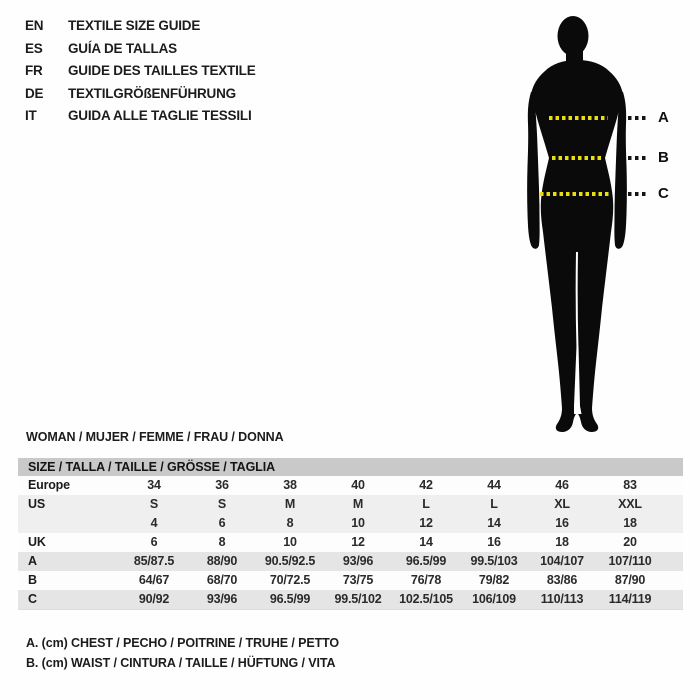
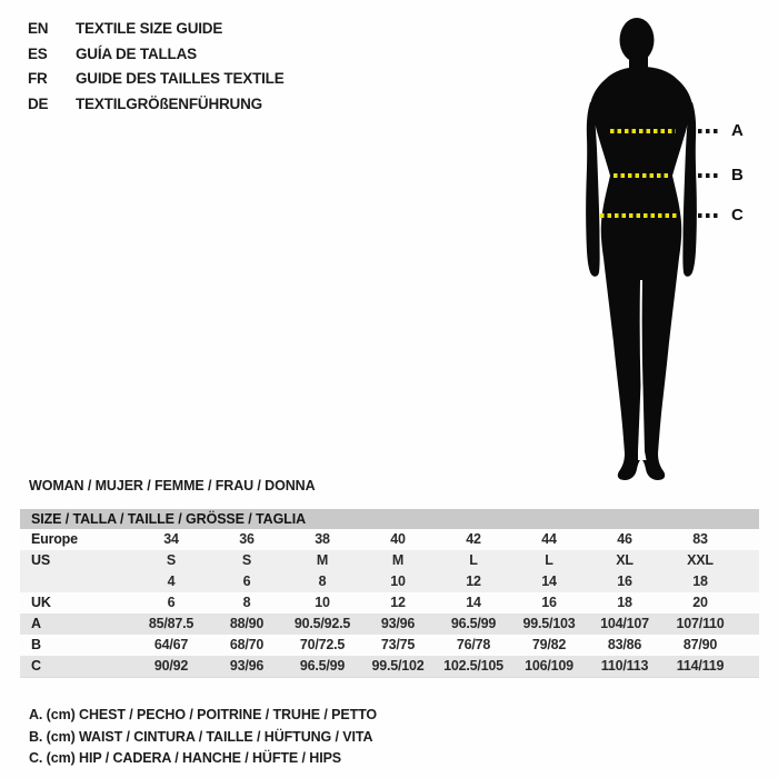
  EN TEXTILE SIZE GUIDE
  ES GUÍA DE TALLAS
  FR GUIDE DES TAILLES TEXTILE
  DE TEXTILGRÖßENFÜHRUNG
- IT GUIDA ALLE TAGLIE TESSILI
  A
  B
  C
  WOMAN / MUJER / FEMME / FRAU / DONNA
  SIZE / TALLA / TAILLE / GRÖSSE / TAGLIA
  Europe	34	36	38	40	42	44	46	83
  US	S	S	M	M	L	L	XL	XXL
  	4	6	8	10	12	14	16	18
  UK	6	8	10	12	14	16	18	20
  A	85/87.5	88/90	90.5/92.5	93/96	96.5/99	99.5/103	104/107	107/110
  B	64/67	68/70	70/72.5	73/75	76/78	79/82	83/86	87/90
  C	90/92	93/96	96.5/99	99.5/102	102.5/105	106/109	110/113	114/119
  A. (cm) CHEST / PECHO / POITRINE / TRUHE / PETTO
  B. (cm) WAIST / CINTURA / TAILLE / HÜFTUNG / VITA
+ C. (cm) HIP / CADERA / HANCHE / HÜFTE / HIPS
